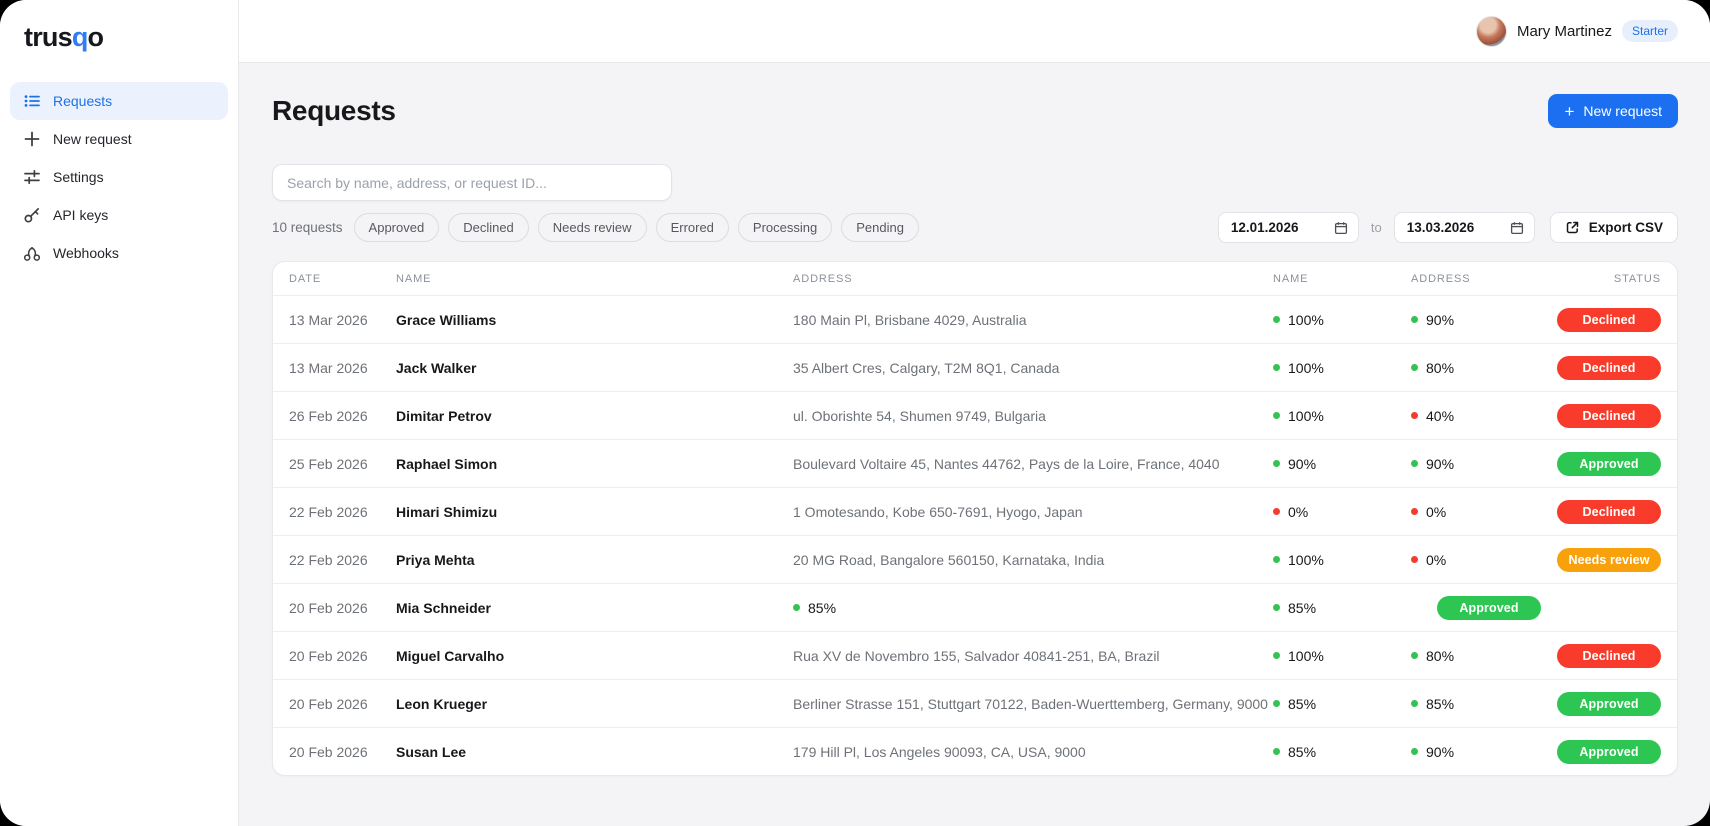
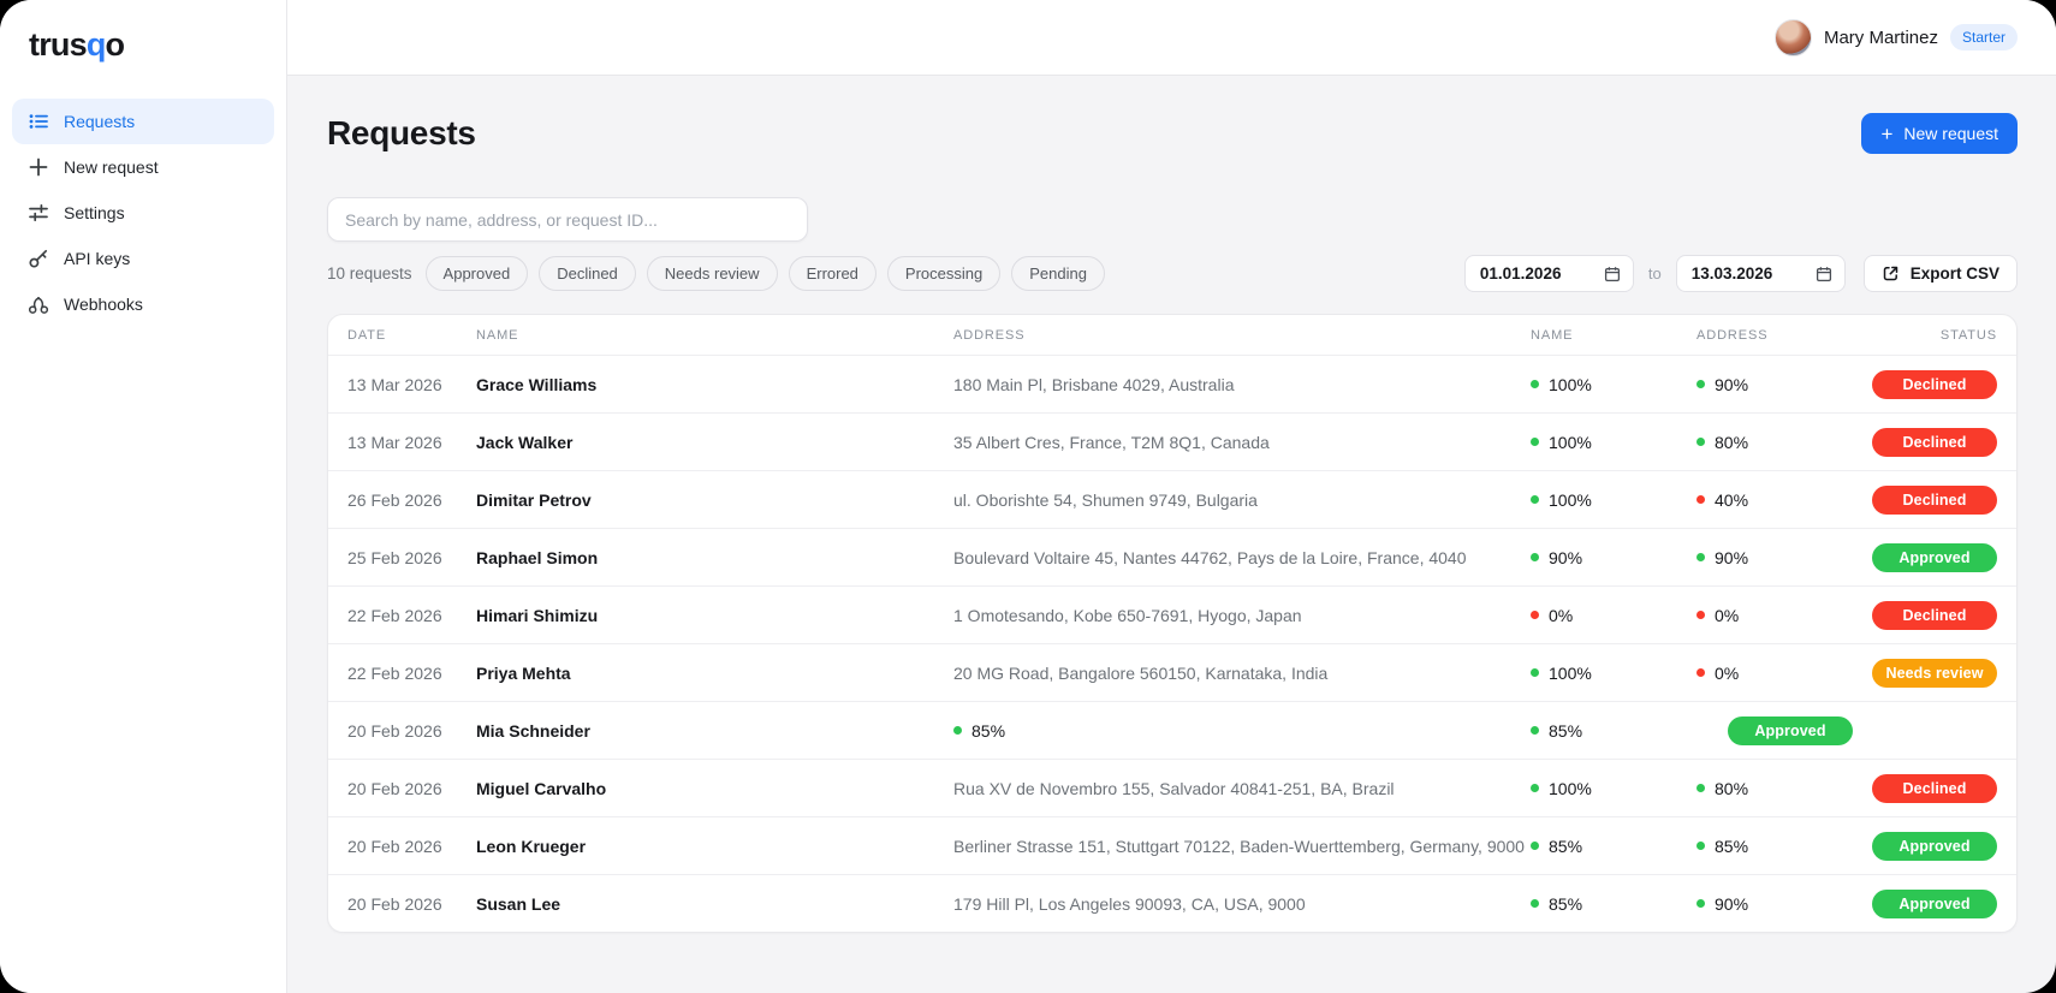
  trusqo
  Requests
  New request
  Settings
  API keys
  Webhooks
  Mary Martinez
  Starter
  Requests
  +
  New request
  Search by name, address, or request ID...
  10 requests
  Approved
  Declined
  Needs review
  Errored
  Processing
  Pending
- 12.01.2026
+ 01.01.2026
  to
  13.03.2026
  Export CSV
  DATE
  NAME
  ADDRESS
  NAME
  ADDRESS
  STATUS
  13 Mar 2026
  Grace Williams
  180 Main Pl, Brisbane 4029, Australia
  100%
  90%
  Declined
  13 Mar 2026
  Jack Walker
- 35 Albert Cres, Calgary, T2M 8Q1, Canada
+ 35 Albert Cres, France, T2M 8Q1, Canada
  100%
  80%
  Declined
  26 Feb 2026
  Dimitar Petrov
  ul. Oborishte 54, Shumen 9749, Bulgaria
  100%
  40%
  Declined
  25 Feb 2026
  Raphael Simon
  Boulevard Voltaire 45, Nantes 44762, Pays de la Loire, France, 4040
  90%
  90%
  Approved
  22 Feb 2026
  Himari Shimizu
  1 Omotesando, Kobe 650-7691, Hyogo, Japan
  0%
  0%
  Declined
  22 Feb 2026
  Priya Mehta
  20 MG Road, Bangalore 560150, Karnataka, India
  100%
  0%
  Needs review
  20 Feb 2026
  Mia Schneider
  85%
  85%
  Approved
  20 Feb 2026
  Miguel Carvalho
  Rua XV de Novembro 155, Salvador 40841-251, BA, Brazil
  100%
  80%
  Declined
  20 Feb 2026
  Leon Krueger
  Berliner Strasse 151, Stuttgart 70122, Baden-Wuerttemberg, Germany, 9000
  85%
  85%
  Approved
  20 Feb 2026
  Susan Lee
  179 Hill Pl, Los Angeles 90093, CA, USA, 9000
  85%
  90%
  Approved
